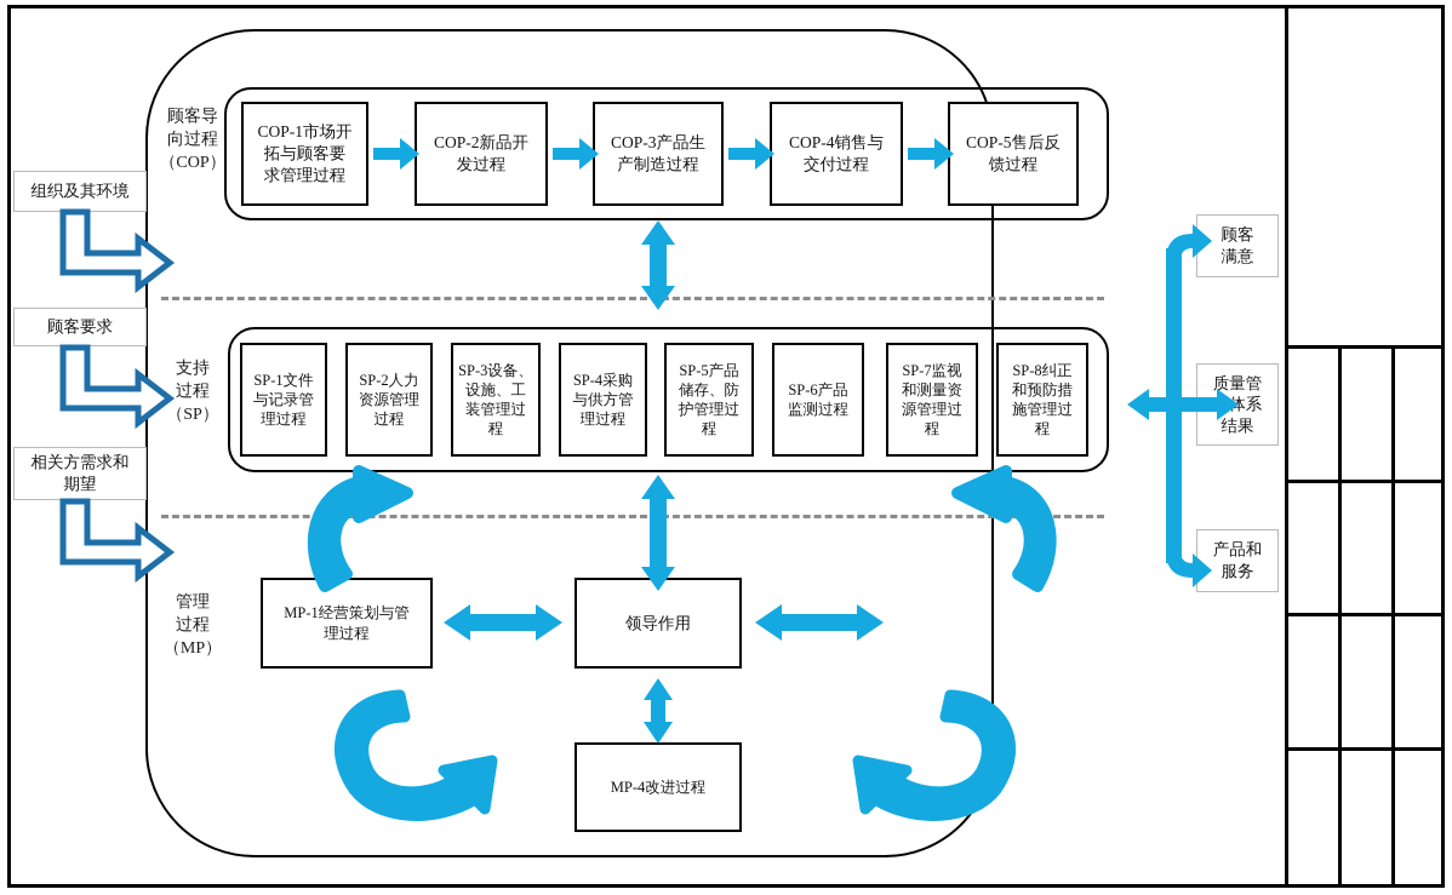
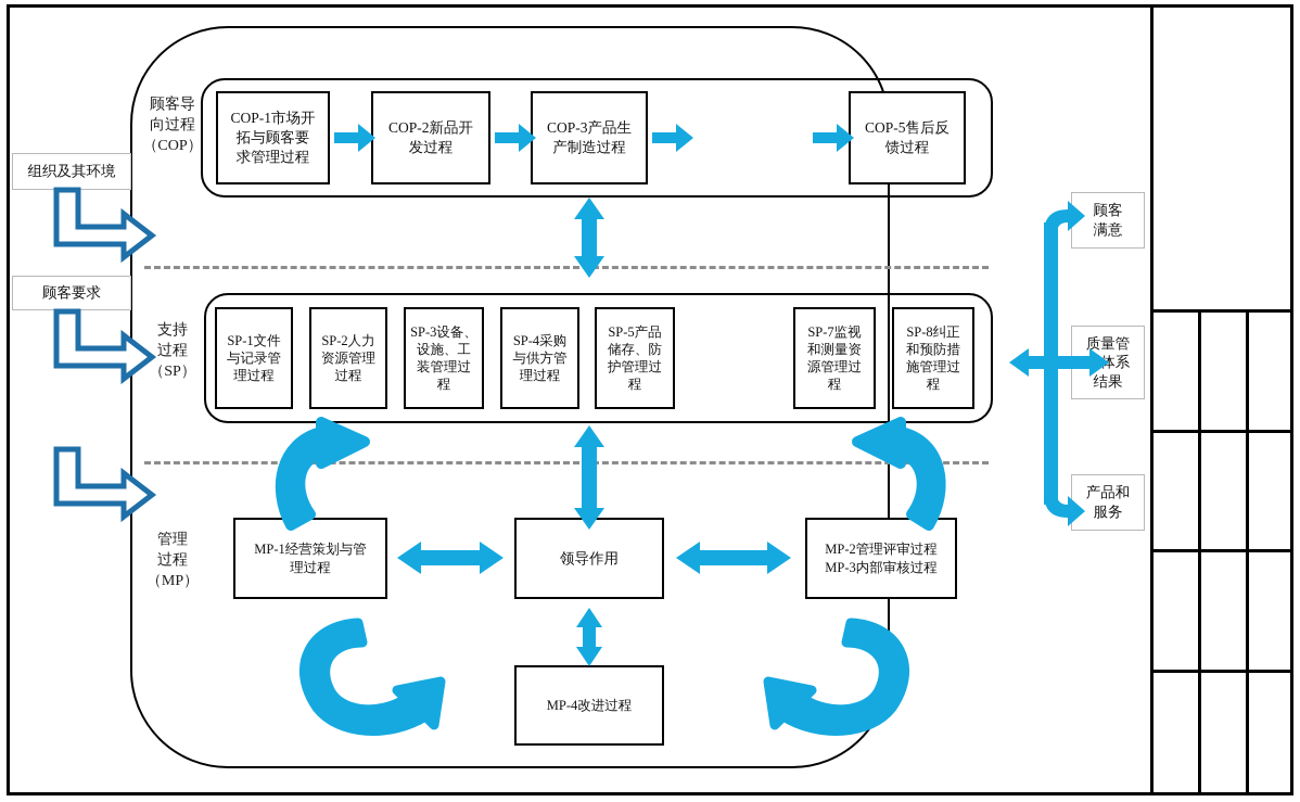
  顾客导
  向过程
  （COP）
  支持
  过程
  （SP）
  管理
  过程
  （MP）
  COP-1市场开
  拓与顾客要
  求管理过程
  COP-2新品开
  发过程
  COP-3产品生
  产制造过程
- COP-4销售与
- 交付过程
  COP-5售后反
  馈过程
  SP-1文件
  与记录管
  理过程
  SP-2人力
  资源管理
  过程
  SP-3设备、
  设施、工
  装管理过
  程
  SP-4采购
  与供方管
  理过程
  SP-5产品
  储存、防
  护管理过
  程
- SP-6产品
- 监测过程
  SP-7监视
  和测量资
  源管理过
  程
  SP-8纠正
  和预防措
  施管理过
  程
  MP-1经营策划与管
  理过程
  领导作用
+ MP-2管理评审过程
+ MP-3内部审核过程
  MP-4改进过程
  组织及其环境
  顾客要求
- 相关方需求和
- 期望
  顾客
  满意
  质量管
  结果
  产品和
  服务
